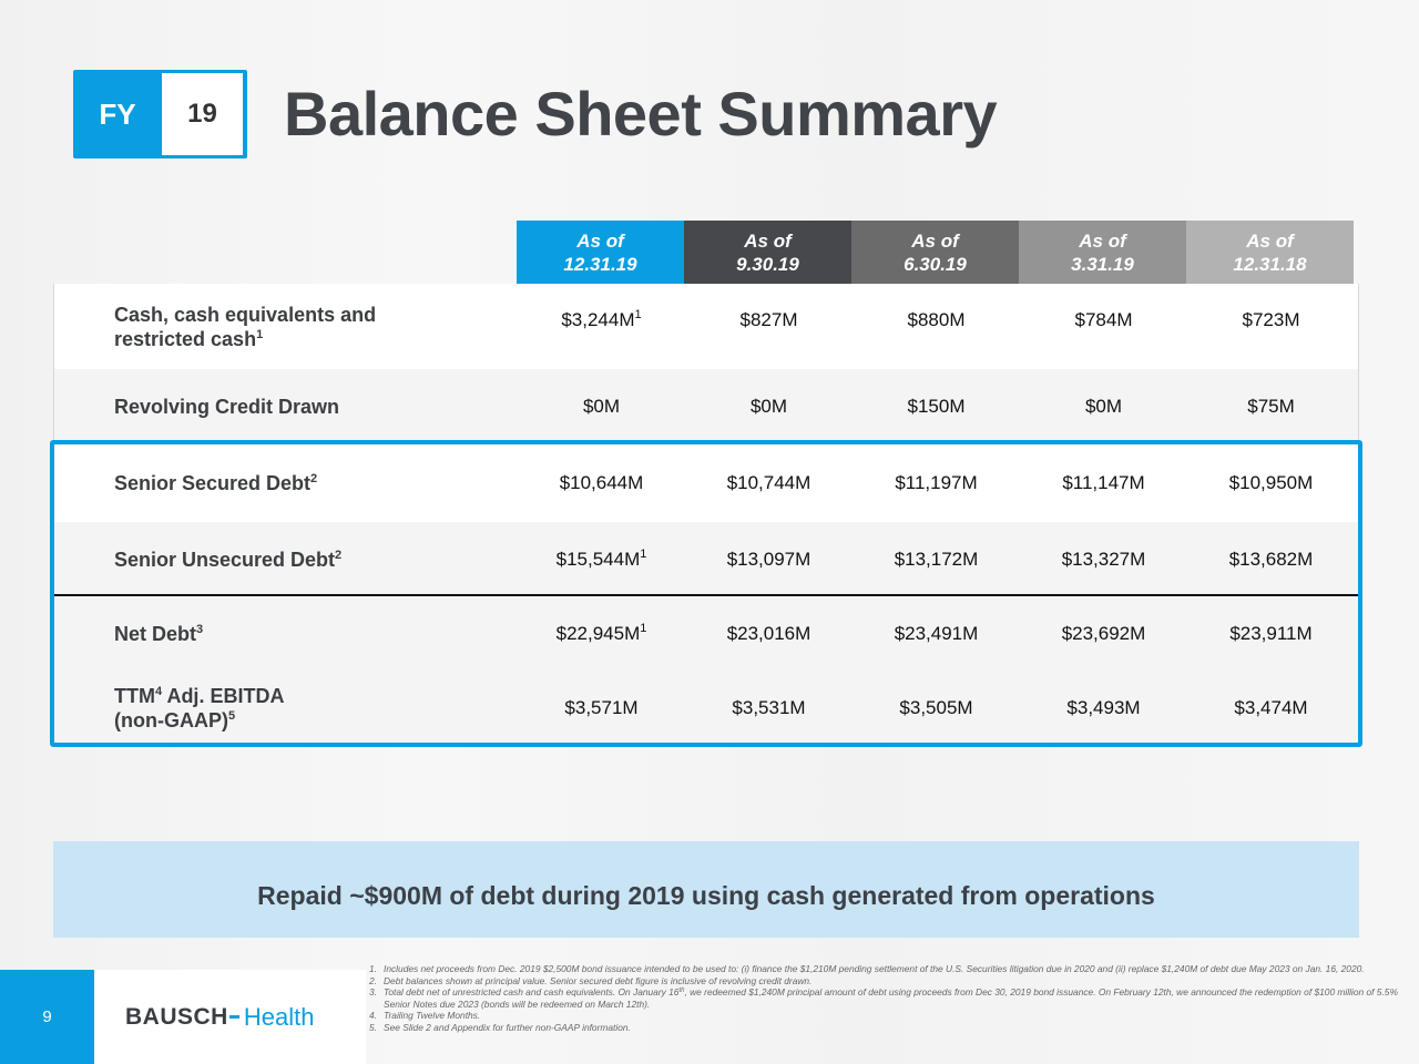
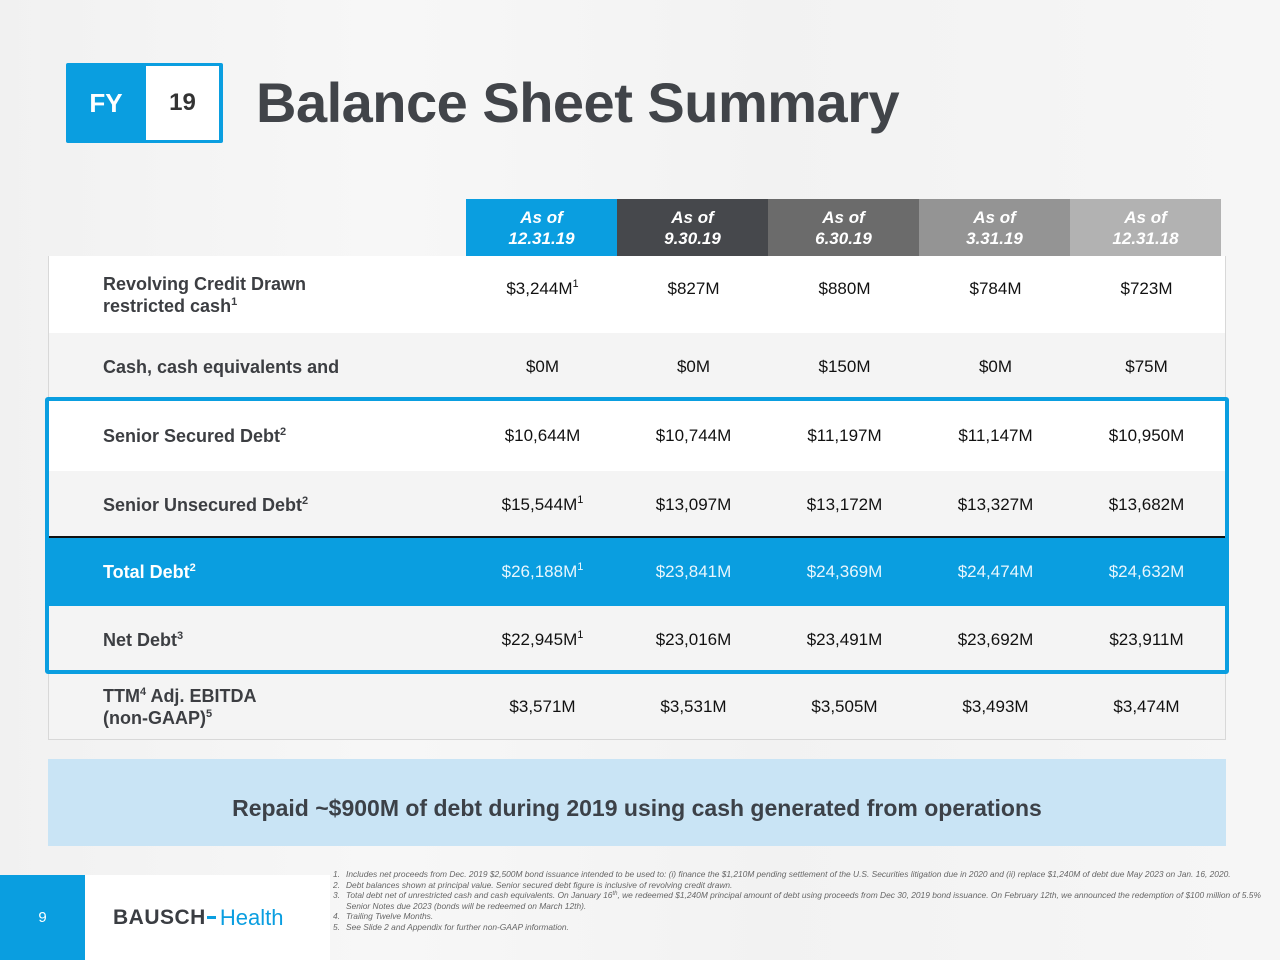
  FY
  19
  Balance Sheet Summary
  As of
  12.31.19
  As of
  9.30.19
  As of
  6.30.19
  As of
  3.31.19
  As of
  12.31.18
- Cash, cash equivalents and
+ Revolving Credit Drawn
  restricted cash1
  $3,244M1
  $827M
  $880M
  $784M
  $723M
- Revolving Credit Drawn
+ Cash, cash equivalents and
  $0M
  $0M
  $150M
  $0M
  $75M
  Senior Secured Debt2
  $10,644M
  $10,744M
  $11,197M
  $11,147M
  $10,950M
  Senior Unsecured Debt2
  $15,544M1
  $13,097M
  $13,172M
  $13,327M
  $13,682M
+ Total Debt2
+ $26,188M1
+ $23,841M
+ $24,369M
+ $24,474M
+ $24,632M
  Net Debt3
  $22,945M1
  $23,016M
  $23,491M
  $23,692M
  $23,911M
  TTM4 Adj. EBITDA
  (non-GAAP)5
  $3,571M
  $3,531M
  $3,505M
  $3,493M
  $3,474M
  Repaid ~$900M of debt during 2019 using cash generated from operations
  9
  BAUSCH
  Health
  1.
  Includes net proceeds from Dec. 2019 $2,500M bond issuance intended to be used to: (i) finance the $1,210M pending settlement of the U.S. Securities litigation due in 2020 and (ii) replace $1,240M of debt due May 2023 on Jan. 16, 2020.
  2.
  Debt balances shown at principal value. Senior secured debt figure is inclusive of revolving credit drawn.
  3.
  Total debt net of unrestricted cash and cash equivalents. On January 16 , we redeemed $1,240M principal amount of debt using proceeds from Dec 30, 2019 bond issuance. On February 12th, we announced the redemption of $100 million of 5.5% Senior Notes due 2023 (bonds will be redeemed on March 12th).
  4.
  Trailing Twelve Months.
  5.
  See Slide 2 and Appendix for further non-GAAP information.
